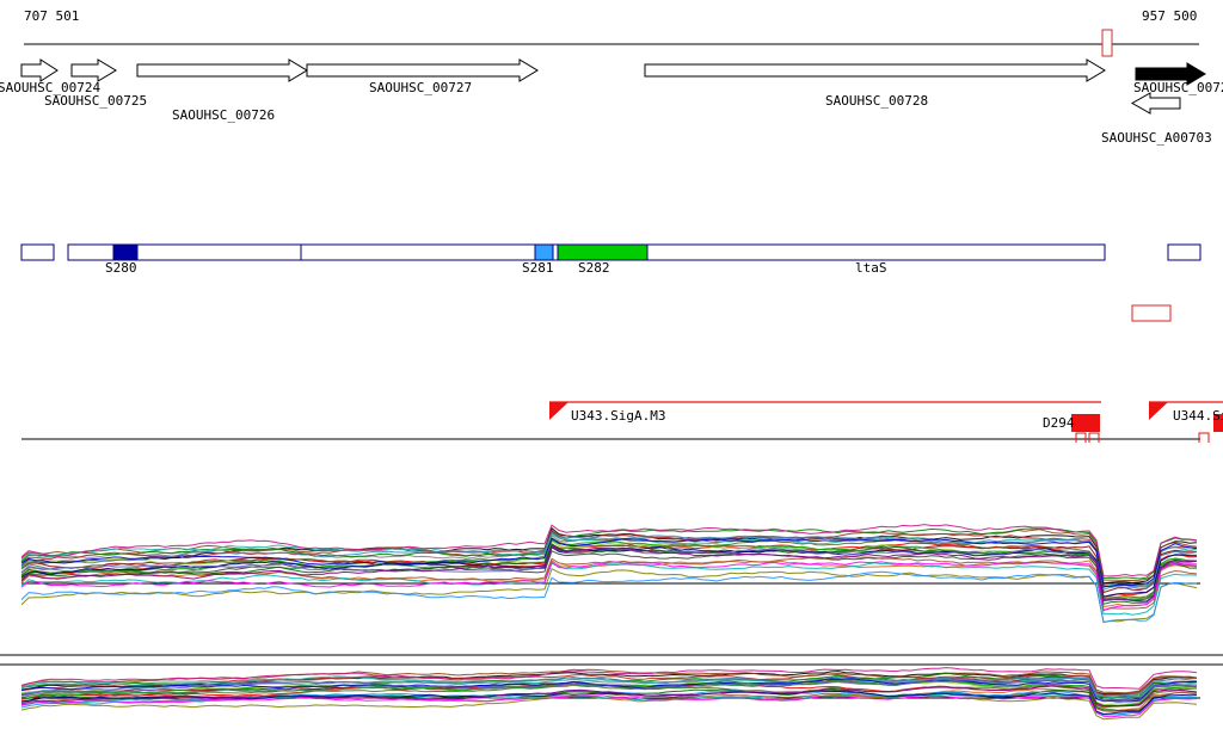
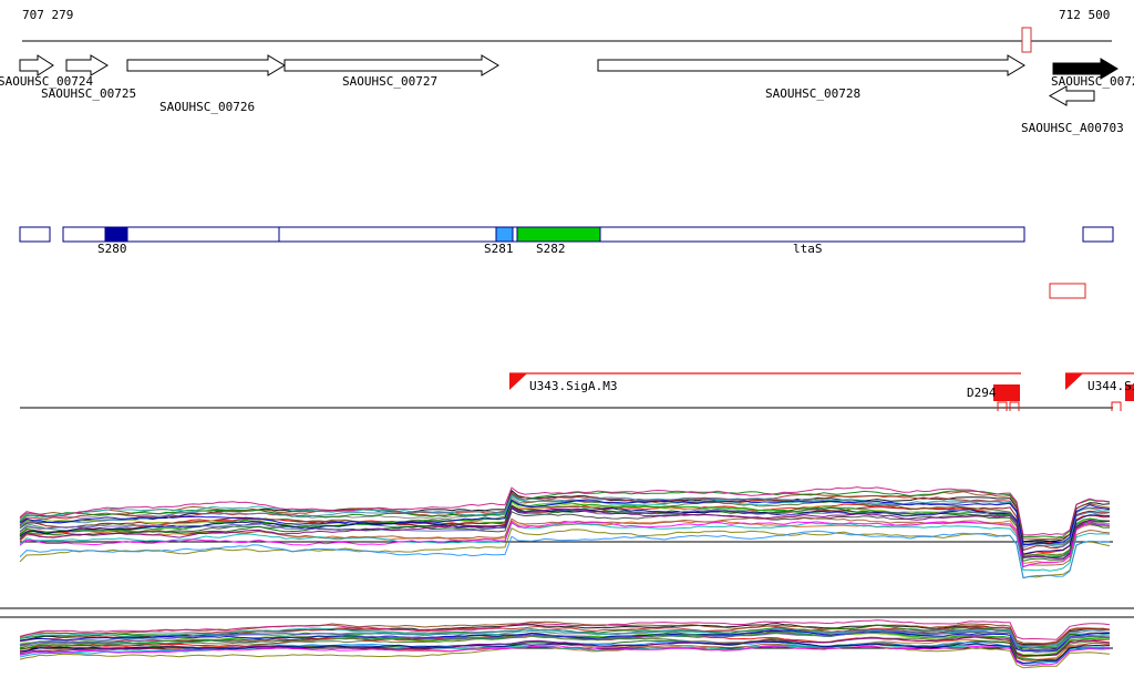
- 707 501
+ 707 279
- 957 500
+ 712 500
  SAOUHSC_00724
  SAOUHSC_00725
  SAOUHSC_00726
  SAOUHSC_00727
  SAOUHSC_00728
  SAOUHSC_007
  SAOUHSC_A00703
  S280
  S281
  S282
  ltaS
  U343.SigA.M3
  U344.S
  D294
